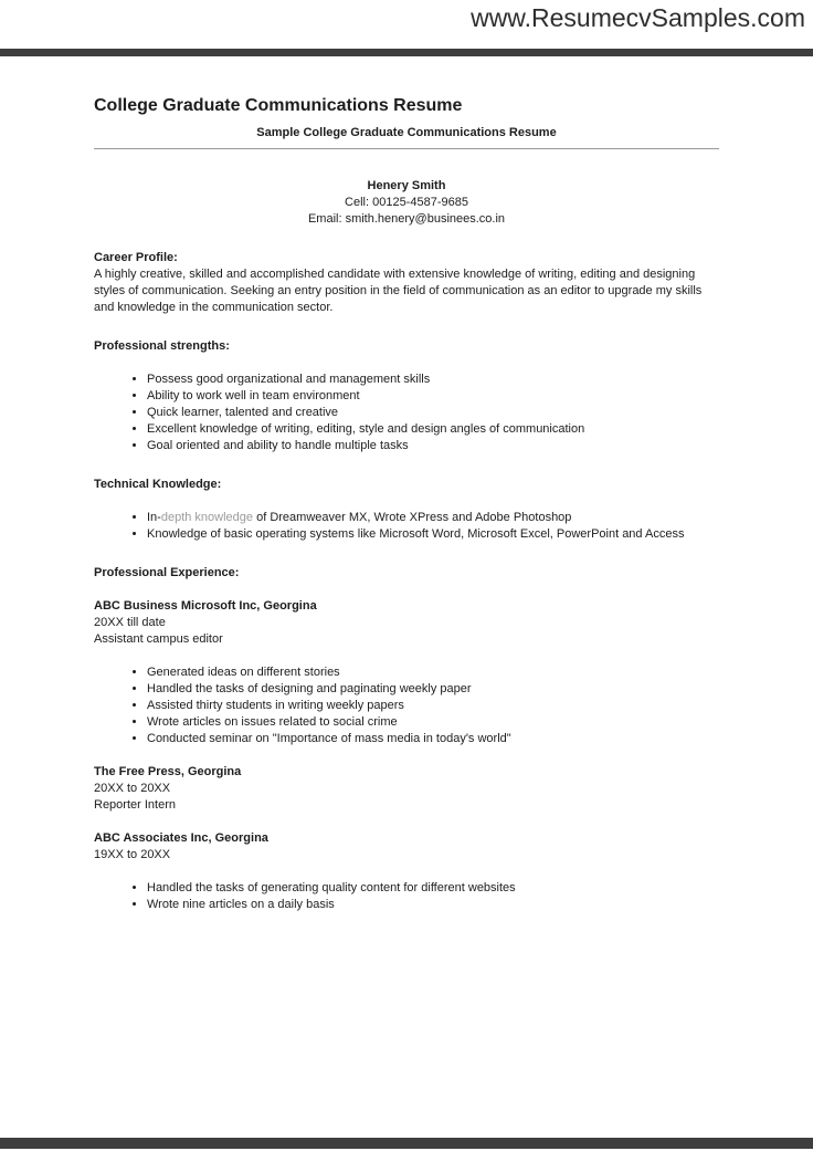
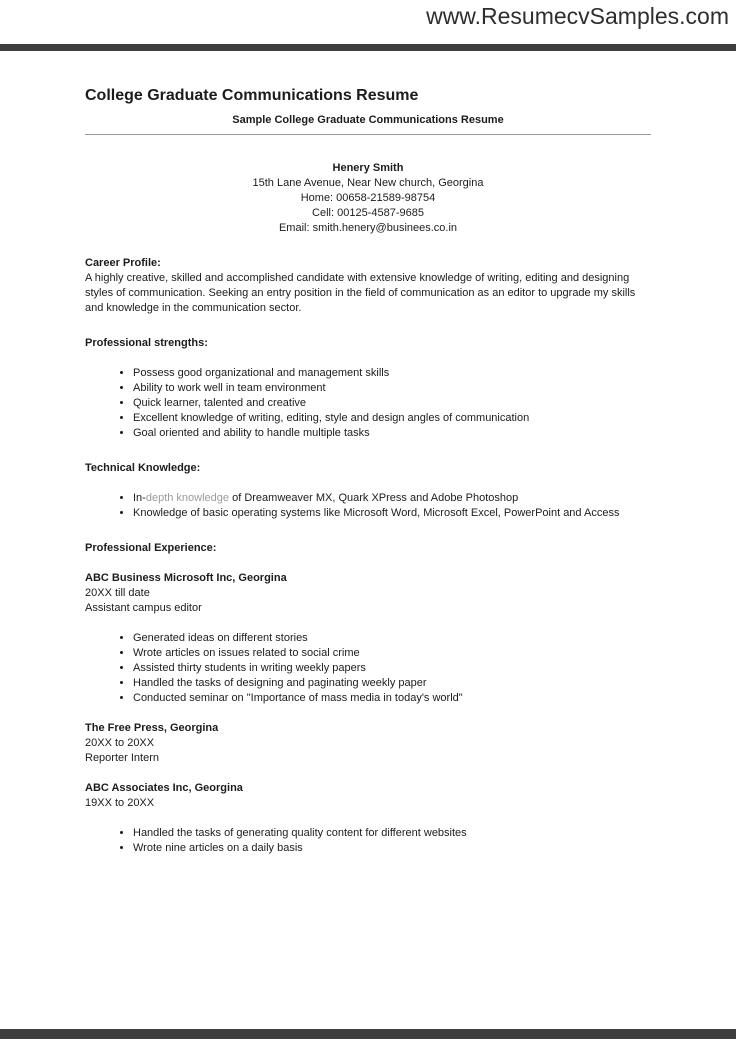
  www.ResumecvSamples.com
  College Graduate Communications Resume
  Sample College Graduate Communications Resume
  Henery Smith
+ 15th Lane Avenue, Near New church, Georgina
+ Home: 00658-21589-98754
  Cell: 00125-4587-9685
  Email: smith.henery@businees.co.in
  Career Profile:
  A highly creative, skilled and accomplished candidate with extensive knowledge of writing, editing and designing styles of communication. Seeking an entry position in the field of communication as an editor to upgrade my skills and knowledge in the communication sector.
  Professional strengths:
  Possess good organizational and management skills
  Ability to work well in team environment
  Quick learner, talented and creative
  Excellent knowledge of writing, editing, style and design angles of communication
  Goal oriented and ability to handle multiple tasks
  Technical Knowledge:
- In-depth knowledge of Dreamweaver MX, Wrote XPress and Adobe Photoshop
+ In-depth knowledge of Dreamweaver MX, Quark XPress and Adobe Photoshop
  Knowledge of basic operating systems like Microsoft Word, Microsoft Excel, PowerPoint and Access
  Professional Experience:
  ABC Business Microsoft Inc, Georgina
  20XX till date
  Assistant campus editor
  Generated ideas on different stories
- Handled the tasks of designing and paginating weekly paper
+ Wrote articles on issues related to social crime
  Assisted thirty students in writing weekly papers
- Wrote articles on issues related to social crime
+ Handled the tasks of designing and paginating weekly paper
  Conducted seminar on "Importance of mass media in today's world"
  The Free Press, Georgina
  20XX to 20XX
  Reporter Intern
  ABC Associates Inc, Georgina
  19XX to 20XX
  Handled the tasks of generating quality content for different websites
  Wrote nine articles on a daily basis
